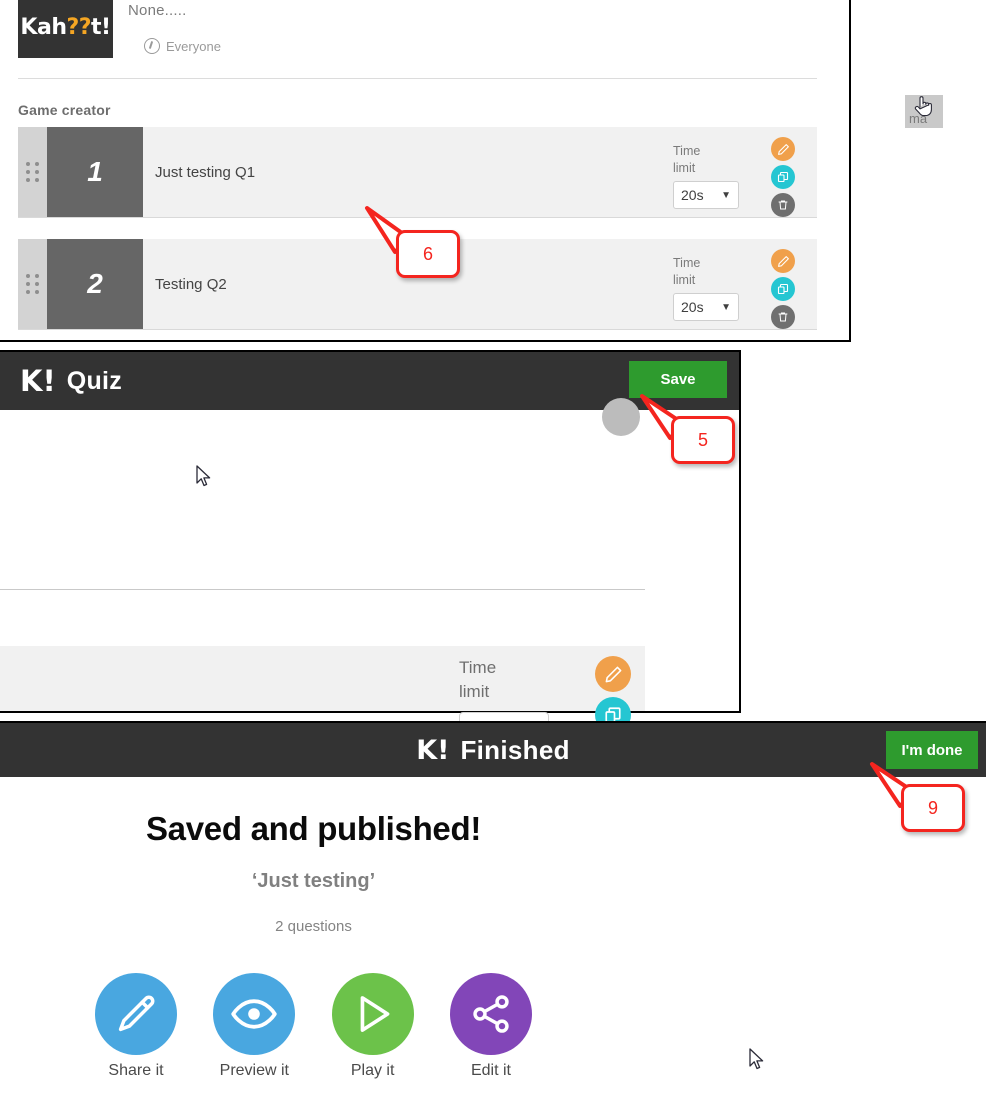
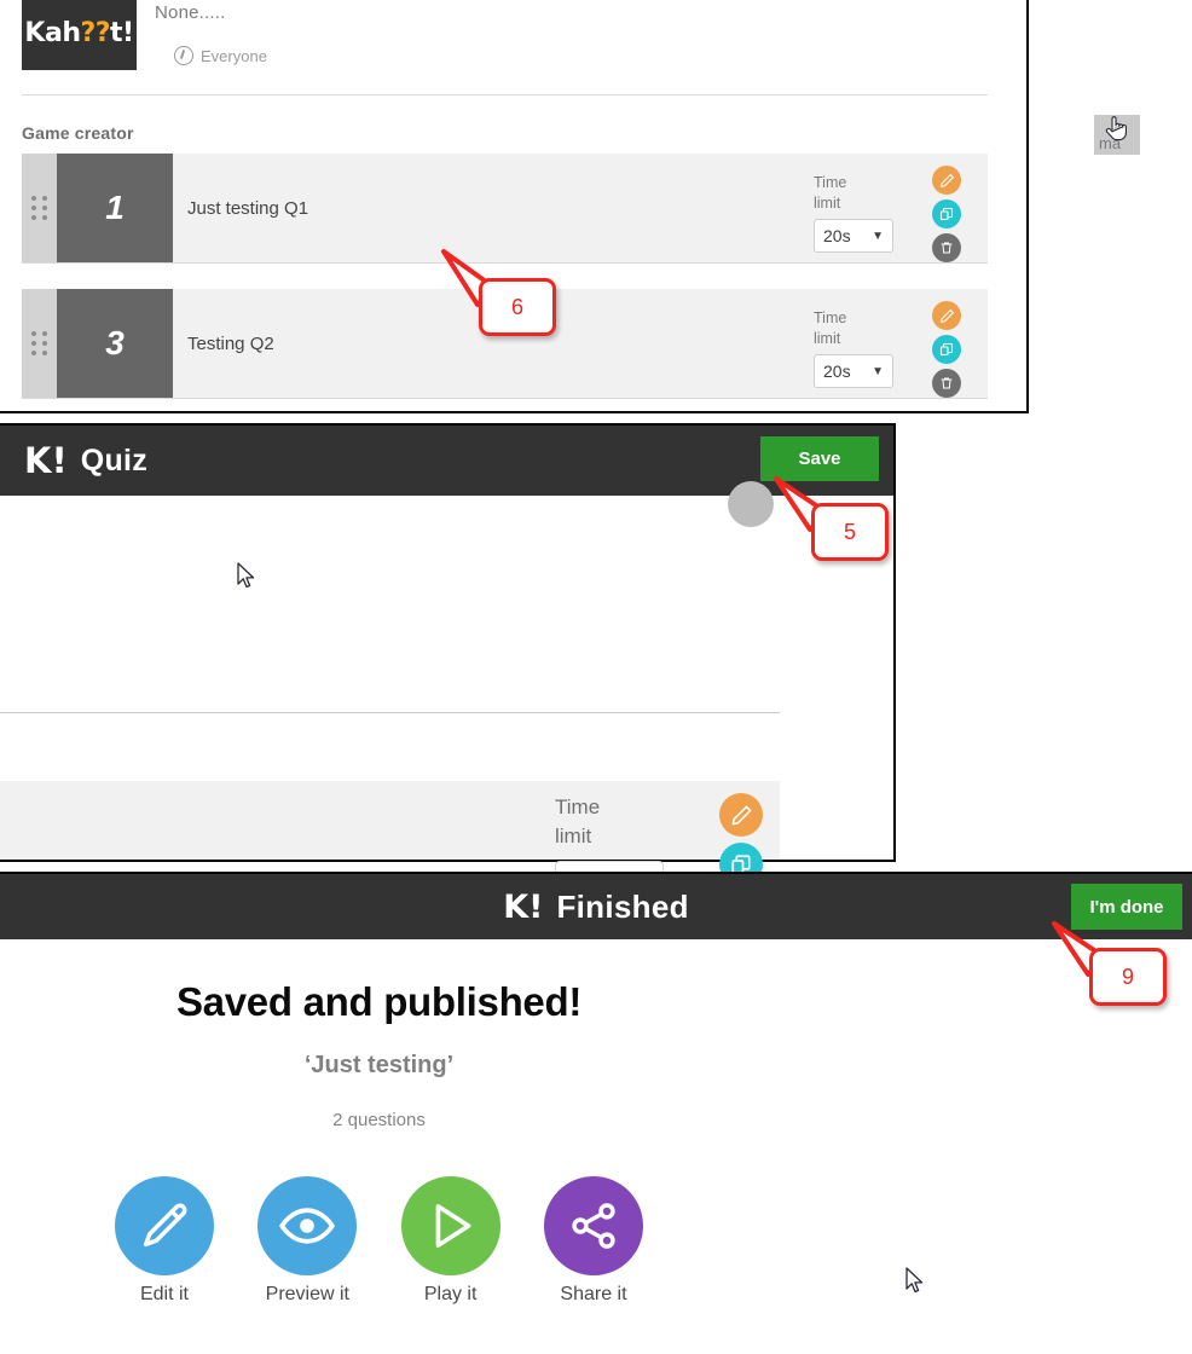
  Kah??t!
  None.....
  Everyone
  Game creator
  1
  Just testing Q1
  Time
  limit
  20s
  ▼
- 2
+ 3
  Testing Q2
  Time
  limit
  20s
  ▼
  K!
  Quiz
  Save
  Time
  limit
  K!
  Finished
  I'm done
  Saved and published!
  ‘Just testing’
  2 questions
- Share it
+ Edit it
  Preview it
  Play it
- Edit it
+ Share it
  ma
  6
  5
  9
